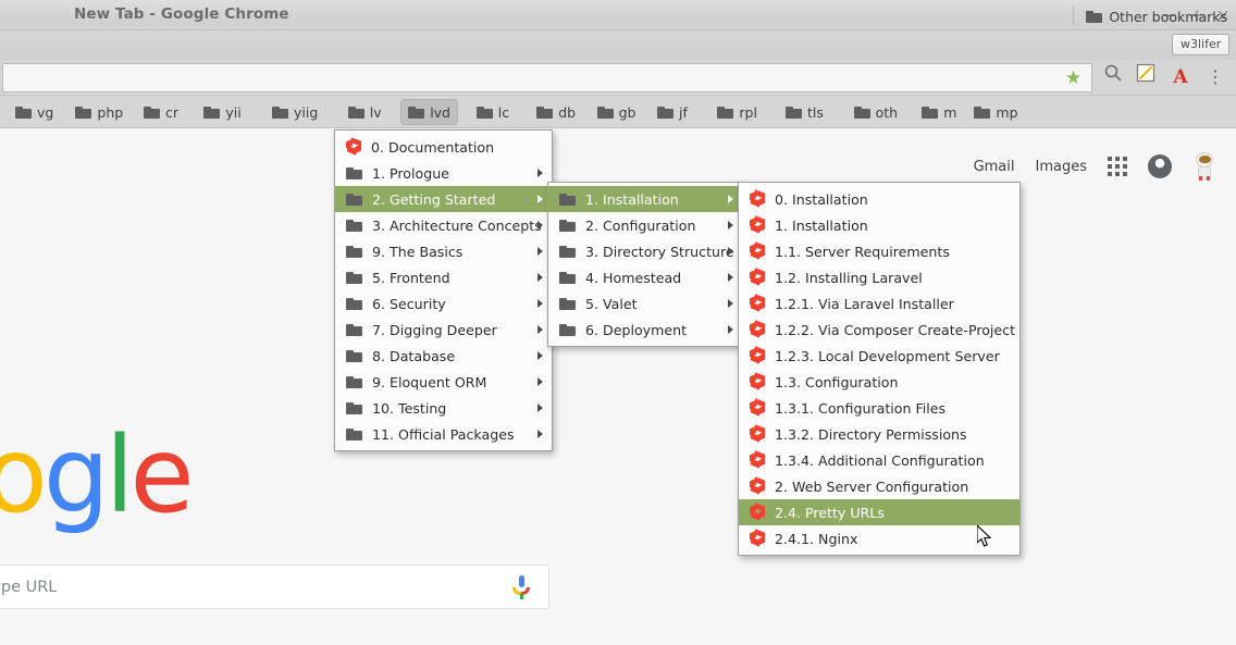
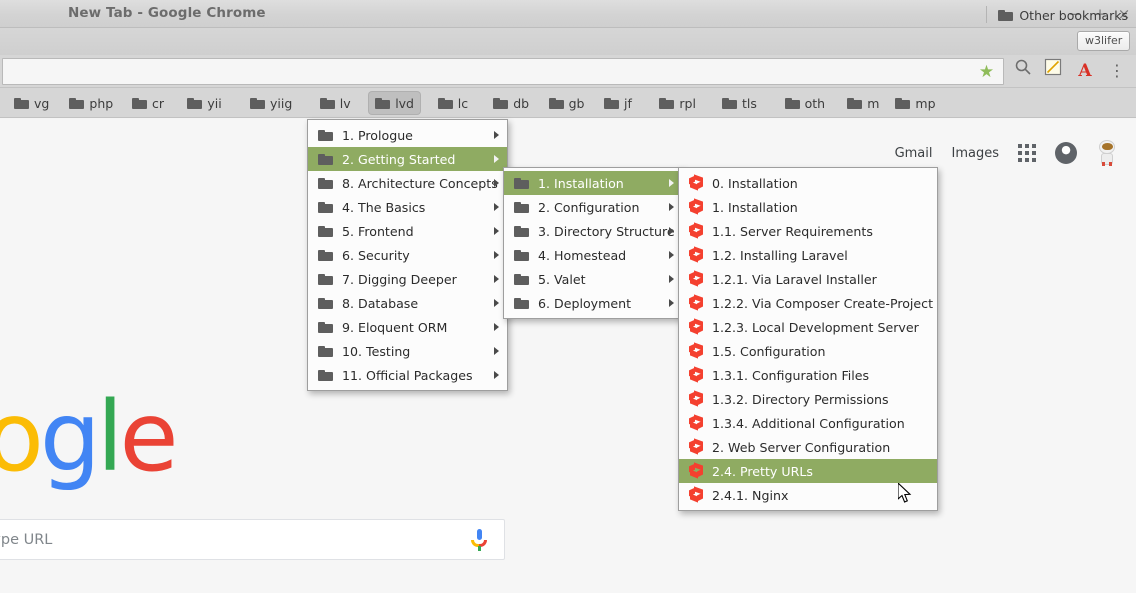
  New Tab - Google Chrome
  −
  +
  ×
  w3lifer
  ★
  A
  ⋮
  vg
  php
  cr
  yii
  yiig
  lv
  lvd
  lc
  db
  gb
  jf
  rpl
  tls
  oth
  m
  mp
  Other bookmarks
  Gmail
  Images
  ogle
- 0. Documentation
  1. Prologue
  2. Getting Started
- 3. Architecture Concepts
+ 8. Architecture Concepts
- 9. The Basics
+ 4. The Basics
  5. Frontend
  6. Security
  7. Digging Deeper
  8. Database
  9. Eloquent ORM
  10. Testing
  11. Official Packages
  1. Installation
  2. Configuration
  3. Directory Structure
  4. Homestead
  5. Valet
  6. Deployment
  0. Installation
  1. Installation
  1.1. Server Requirements
  1.2. Installing Laravel
  1.2.1. Via Laravel Installer
  1.2.2. Via Composer Create-Project
  1.2.3. Local Development Server
- 1.3. Configuration
+ 1.5. Configuration
  1.3.1. Configuration Files
  1.3.2. Directory Permissions
  1.3.4. Additional Configuration
  2. Web Server Configuration
  2.4. Pretty URLs
  2.4.1. Nginx
